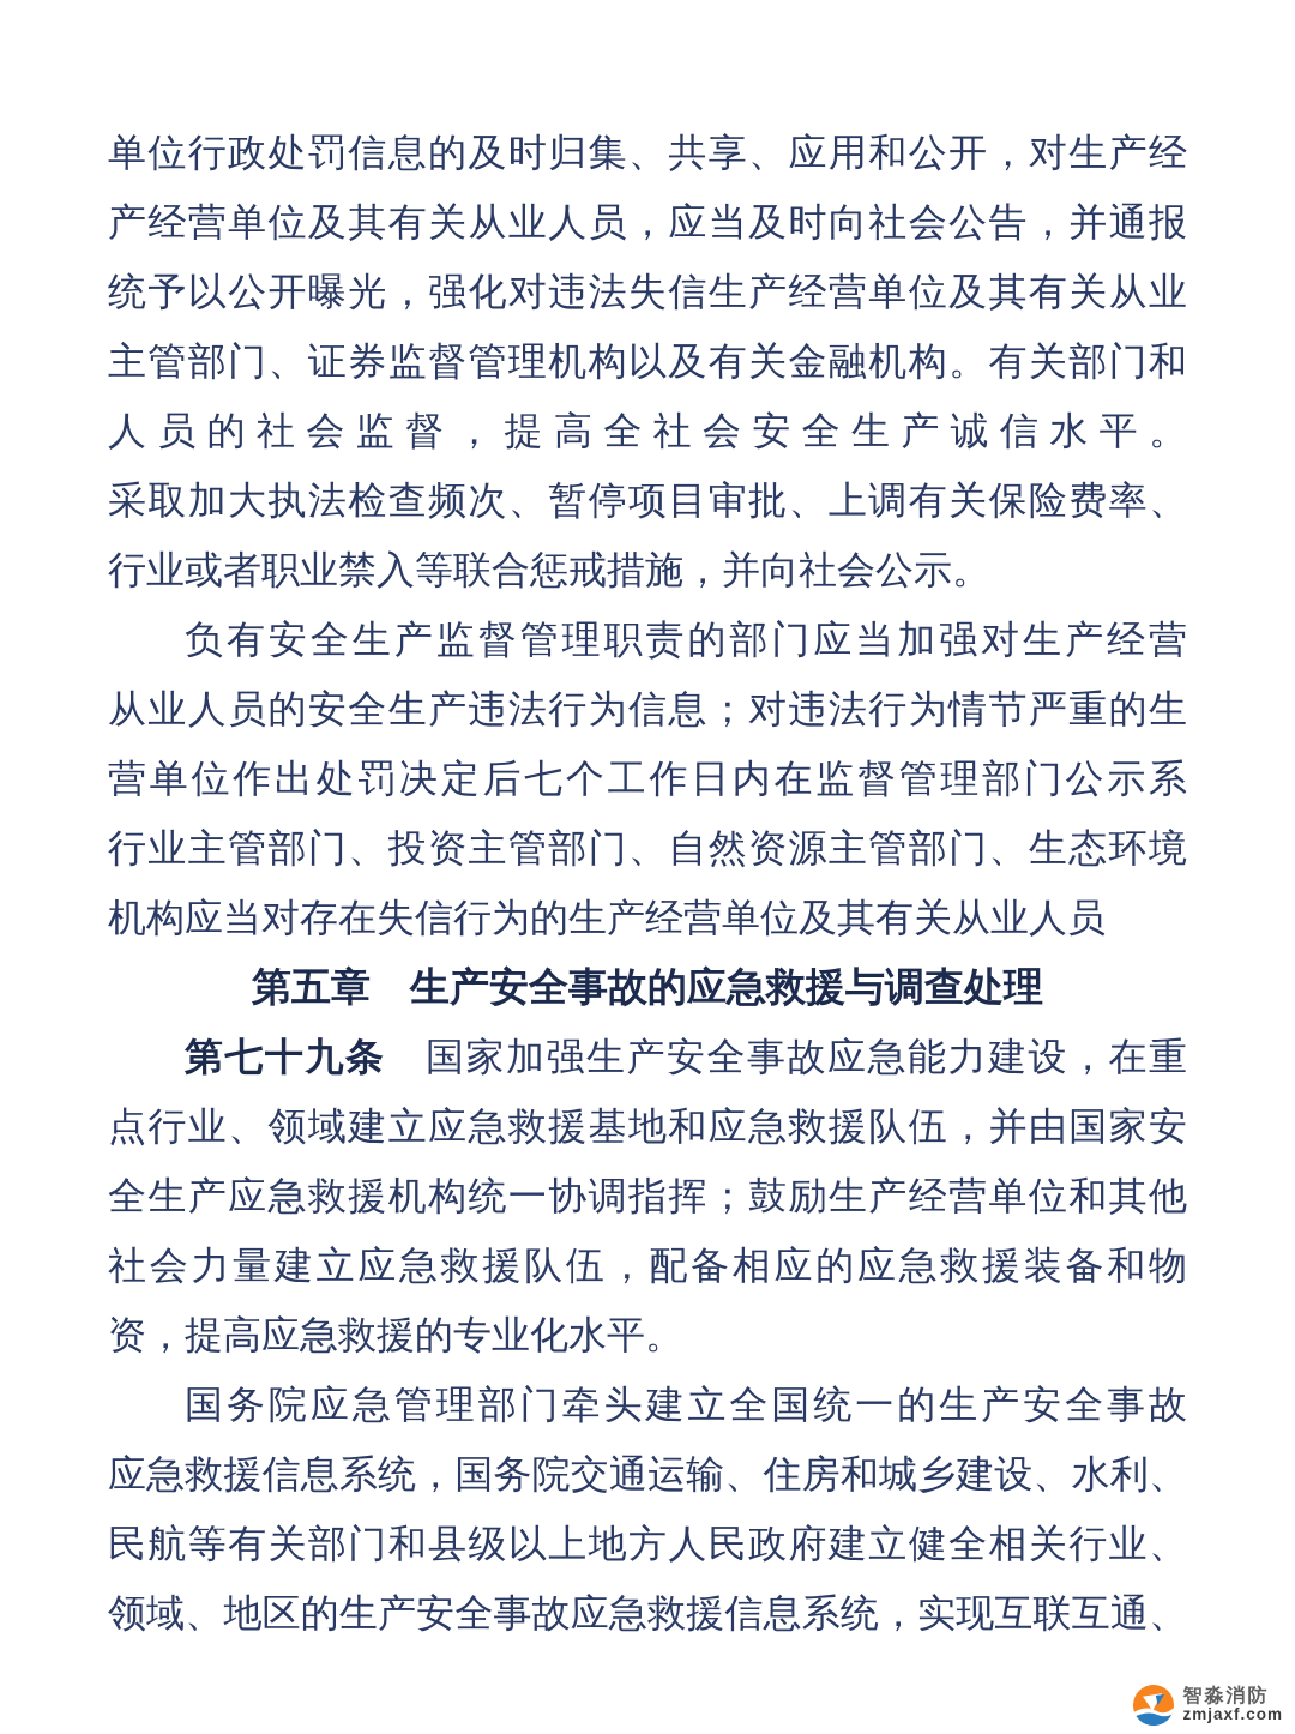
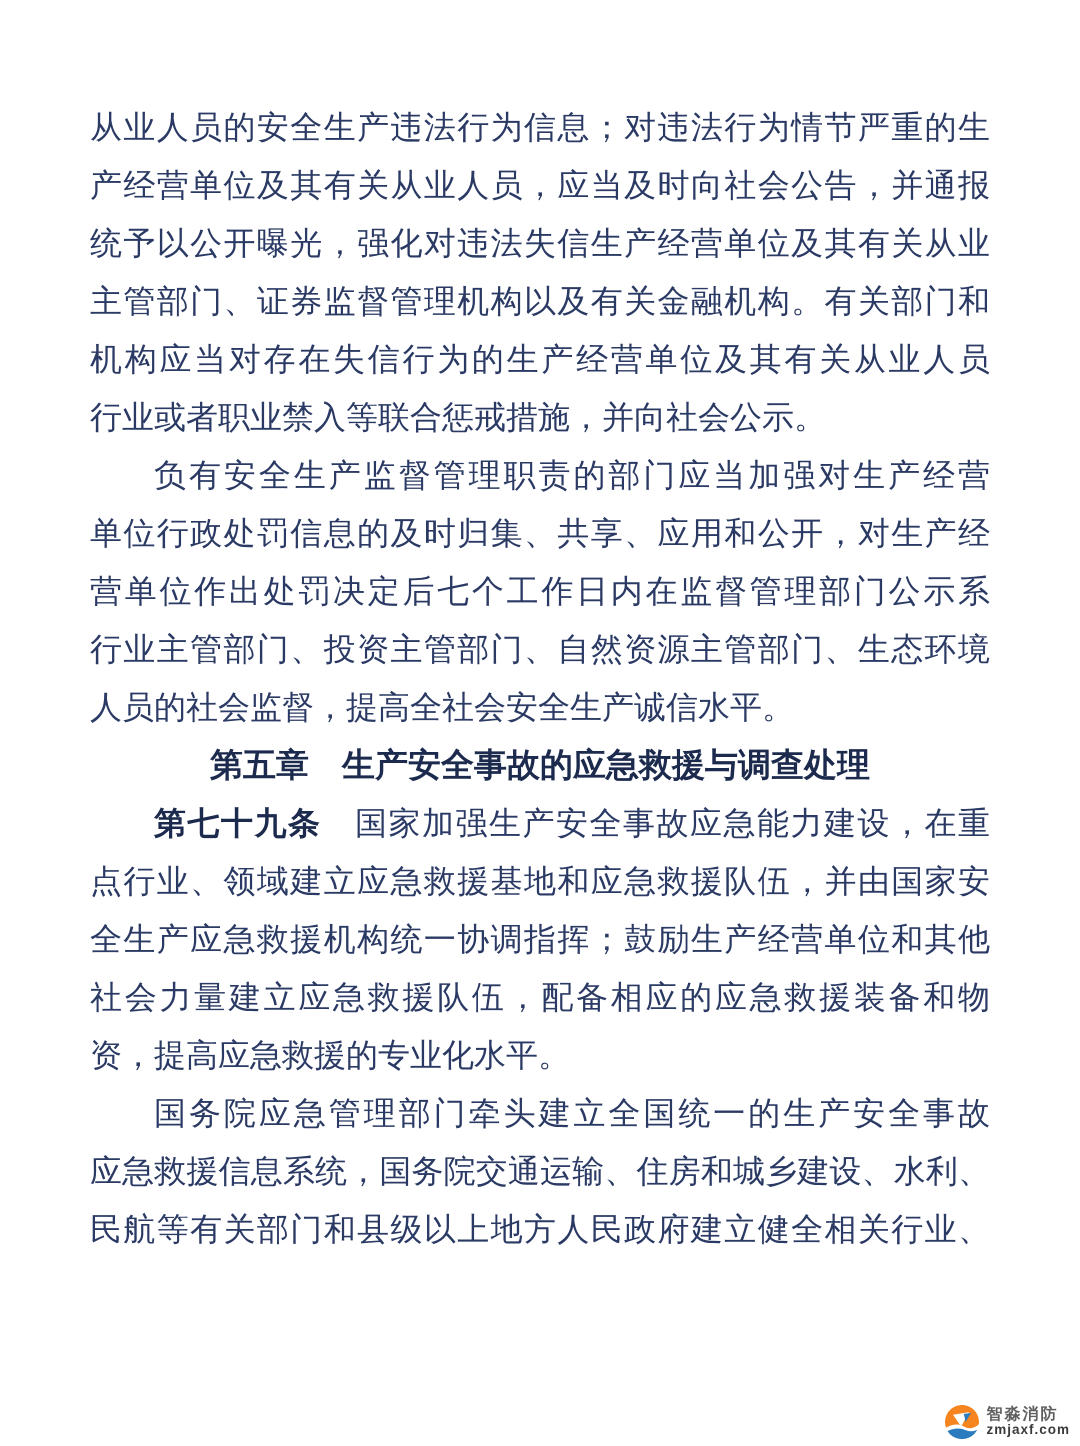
- 单位行政处罚信息的及时归集、共享、应用和公开，对生产经
+ 从业人员的安全生产违法行为信息；对违法行为情节严重的生
  产经营单位及其有关从业人员，应当及时向社会公告，并通报
  统予以公开曝光，强化对违法失信生产经营单位及其有关从业
  主管部门、证券监督管理机构以及有关金融机构。有关部门和
- 人员的社会监督，提高全社会安全生产诚信水平。
+ 机构应当对存在失信行为的生产经营单位及其有关从业人员
- 采取加大执法检查频次、暂停项目审批、上调有关保险费率、
  行业或者职业禁入等联合惩戒措施，并向社会公示。
  负有安全生产监督管理职责的部门应当加强对生产经营
- 从业人员的安全生产违法行为信息；对违法行为情节严重的生
+ 单位行政处罚信息的及时归集、共享、应用和公开，对生产经
  营单位作出处罚决定后七个工作日内在监督管理部门公示系
  行业主管部门、投资主管部门、自然资源主管部门、生态环境
- 机构应当对存在失信行为的生产经营单位及其有关从业人员
+ 人员的社会监督，提高全社会安全生产诚信水平。
  第五章 生产安全事故的应急救援与调查处理
  第七十九条 国家加强生产安全事故应急能力建设，在重
  点行业、领域建立应急救援基地和应急救援队伍，并由国家安
  全生产应急救援机构统一协调指挥；鼓励生产经营单位和其他
  社会力量建立应急救援队伍，配备相应的应急救援装备和物
  资，提高应急救援的专业化水平。
  国务院应急管理部门牵头建立全国统一的生产安全事故
  应急救援信息系统，国务院交通运输、住房和城乡建设、水利、
  民航等有关部门和县级以上地方人民政府建立健全相关行业、
- 领域、地区的生产安全事故应急救援信息系统，实现互联互通、
  智淼消防
  zmjaxf.com
